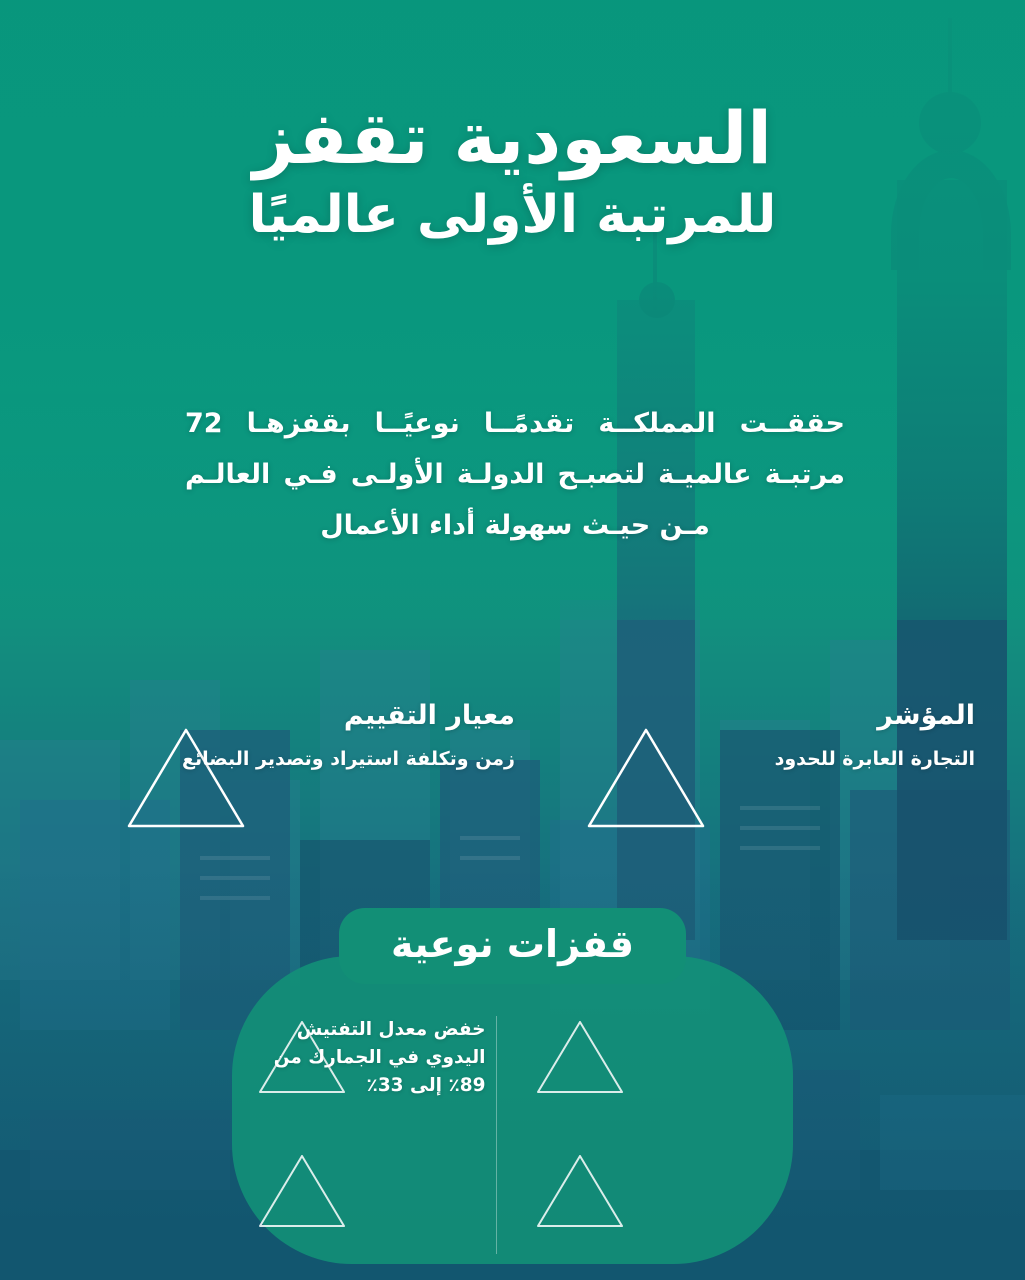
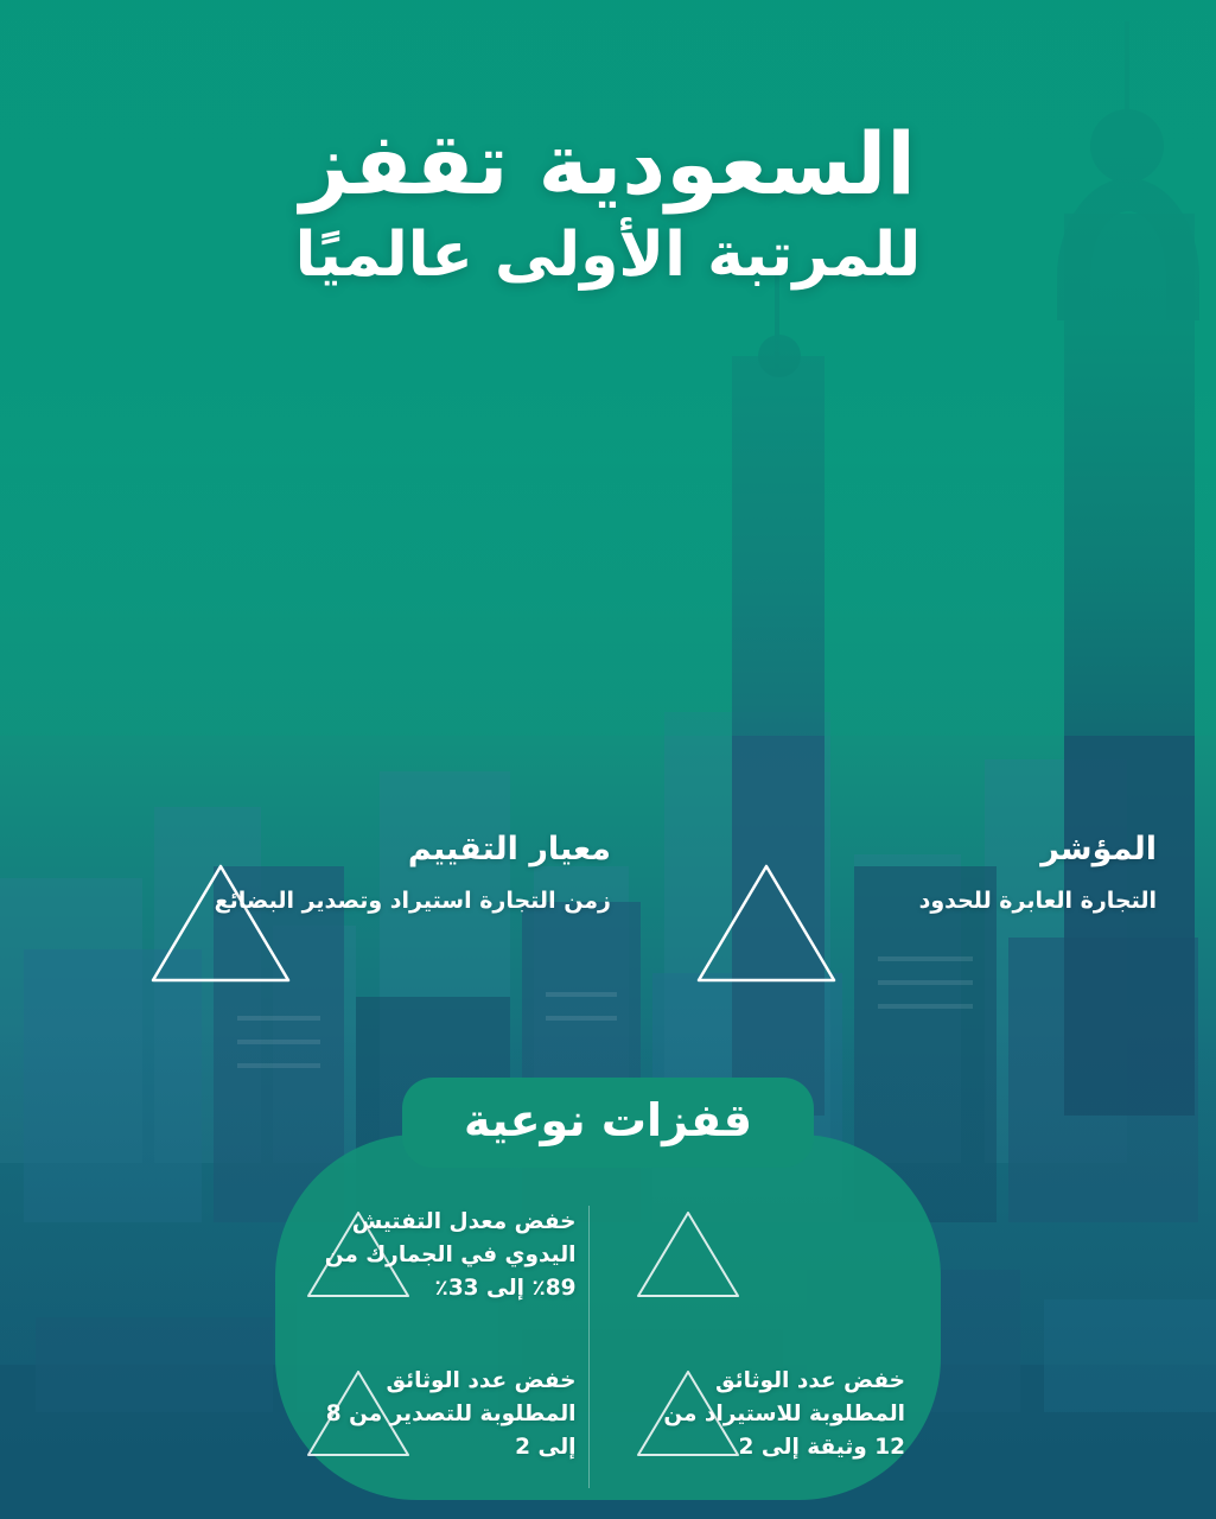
  السعودية تقفز
  للمرتبة الأولى عالميًا
- حققــت المملكــة تقدمًــا نوعيًــا بقفزهـا 72 مرتبـة عالميـة لتصبـح الدولـة الأولـى فـي العالـم مـن حيـث سهولة أداء الأعمال
  المؤشر
  التجارة العابرة للحدود
  معيار التقييم
- زمن وتكلفة استيراد وتصدير البضائع
+ زمن التجارة استيراد وتصدير البضائع
  قفزات نوعية
  خفض معدل التفتيش اليدوي في الجمارك من 89٪ إلى 33٪
+ خفض عدد الوثائق المطلوبة للاستيراد من 12 وثيقة إلى 2
+ خفض عدد الوثائق المطلوبة للتصدير من 8 إلى 2
